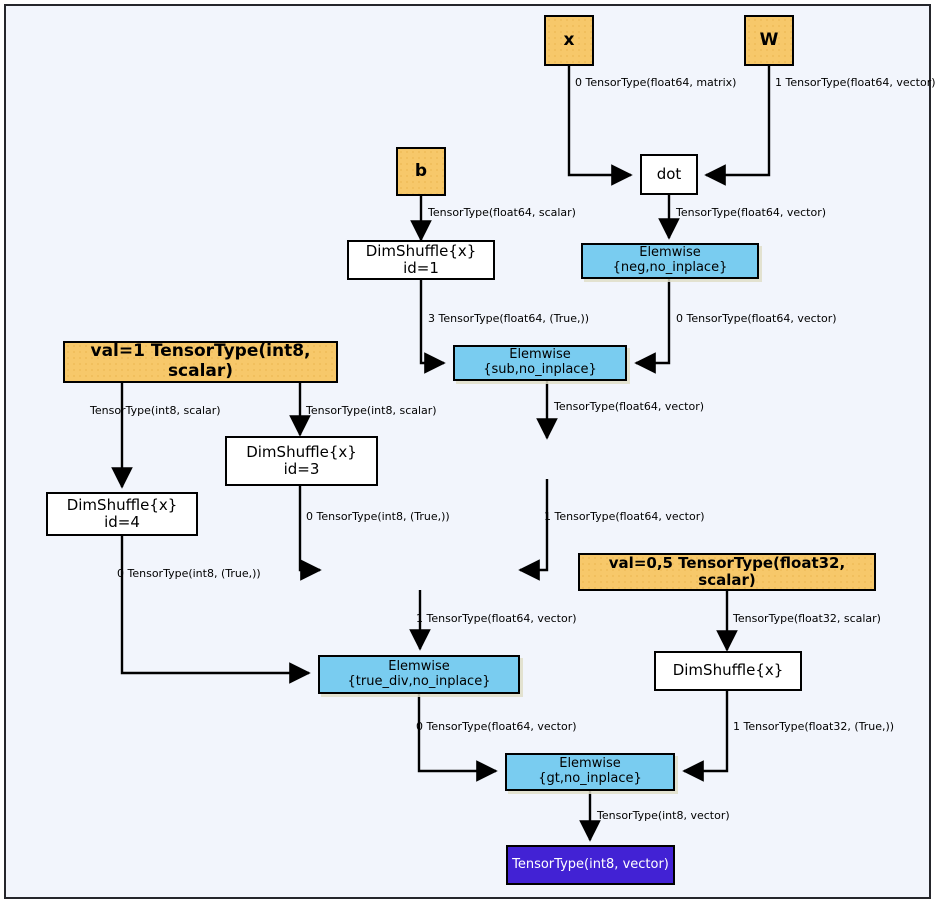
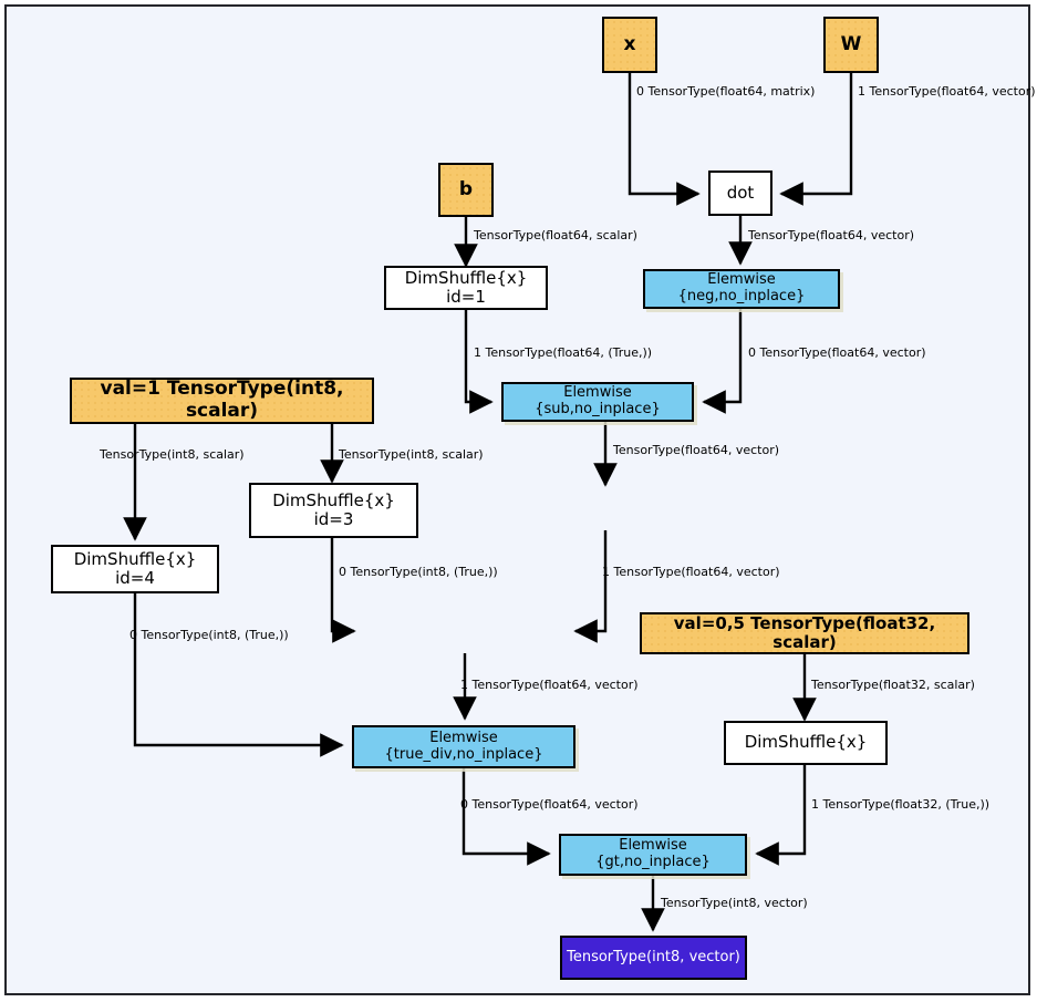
  x
  W
  b
  dot
  DimShuffle{x} id=1
  Elemwise {neg,no_inplace}
  Elemwise {sub,no_inplace}
  val=1 TensorType(int8, scalar)
  DimShuffle{x} id=3
  DimShuffle{x} id=4
  Elemwise {true_div,no_inplace}
  val=0,5 TensorType(float32, scalar)
  DimShuffle{x}
  Elemwise {gt,no_inplace}
  TensorType(int8, vector)
  0 TensorType(float64, matrix)
  1 TensorType(float64, vector)
  TensorType(float64, vector)
  TensorType(float64, scalar)
- 3 TensorType(float64, (True,))
+ 1 TensorType(float64, (True,))
  0 TensorType(float64, vector)
  TensorType(float64, vector)
  TensorType(int8, scalar)
  TensorType(int8, scalar)
  0 TensorType(int8, (True,))
  1 TensorType(float64, vector)
  0 TensorType(int8, (True,))
  1 TensorType(float64, vector)
  TensorType(float32, scalar)
  0 TensorType(float64, vector)
  1 TensorType(float32, (True,))
  TensorType(int8, vector)
